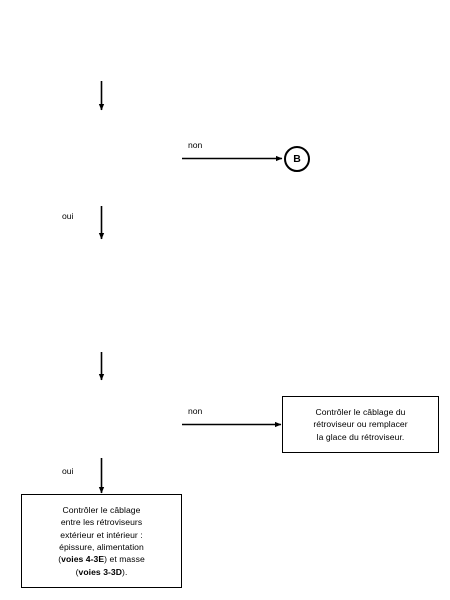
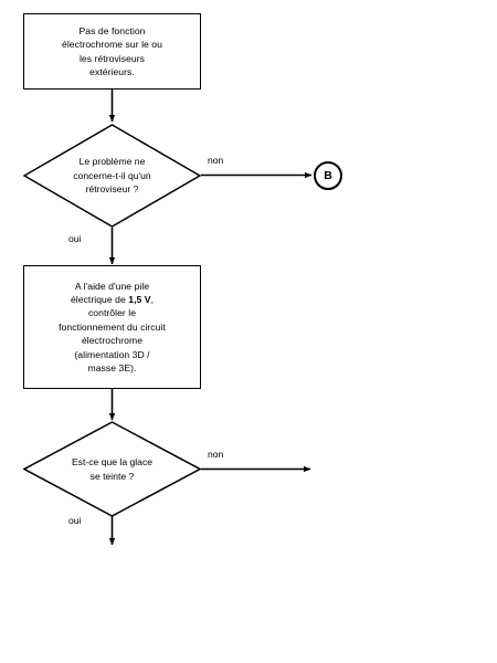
+ Pas de fonction
+ électrochrome sur le ou
+ les rétroviseurs
+ extérieurs.
+ Le problème ne
+ concerne-t-il qu'un
+ rétroviseur ?
  non
  oui
  B
+ A l'aide d'une pile
+ électrique de 1,5 V,
+ contrôler le
+ fonctionnement du circuit
+ électrochrome
+ (alimentation 3D /
+ masse 3E).
+ Est-ce que la glace
+ se teinte ?
  non
  oui
- Contrôler le câblage du
- rétroviseur ou remplacer
- la glace du rétroviseur.
- Contrôler le câblage
- entre les rétroviseurs
- extérieur et intérieur :
- épissure, alimentation
- (voies 4-3E) et masse
- (voies 3-3D).
